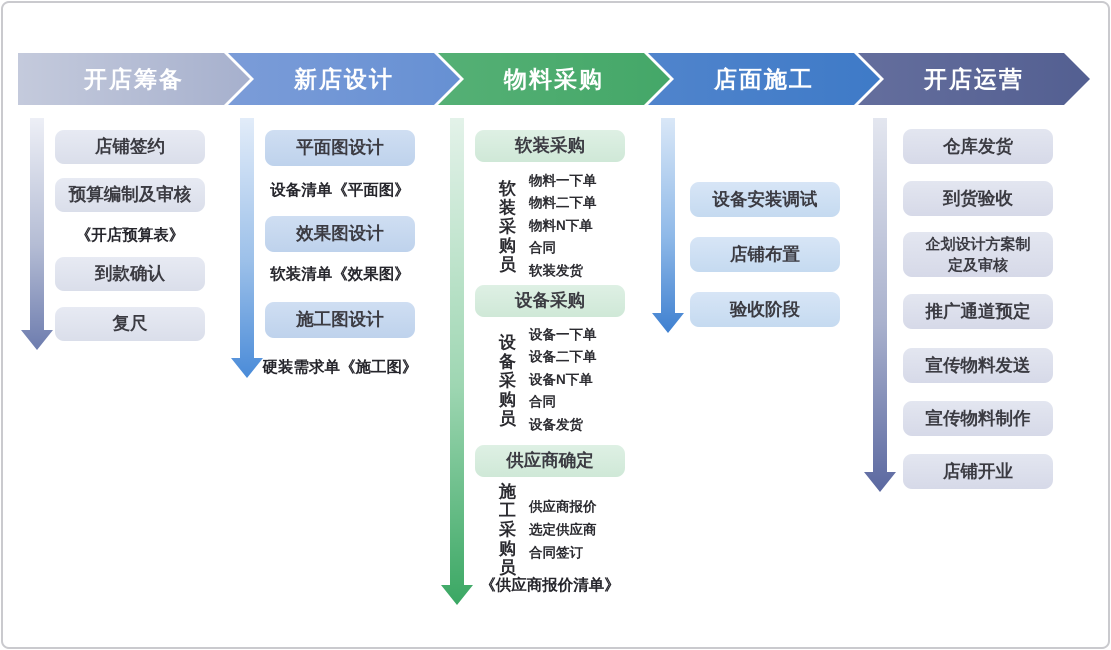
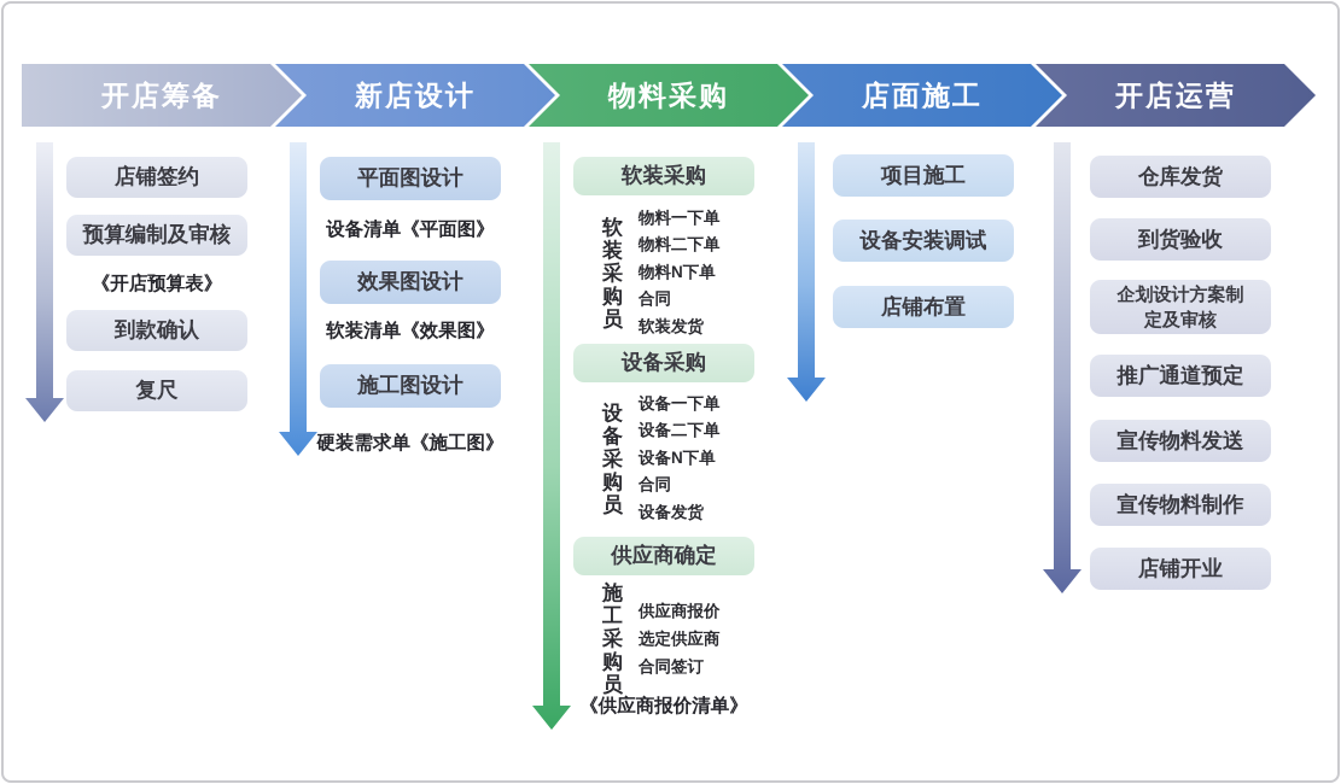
  开店筹备
  新店设计
  物料采购
  店面施工
  开店运营
  店铺签约
  预算编制及审核
  《开店预算表》
  到款确认
  复尺
  平面图设计
  设备清单《平面图》
  效果图设计
  软装清单《效果图》
  施工图设计
  硬装需求单《施工图》
  软装采购
  软装采购员
  物料一下单
  物料二下单
  物料N下单
  合同
  软装发货
  设备采购
  设备采购员
  设备一下单
  设备二下单
  设备N下单
  合同
  设备发货
  供应商确定
  施工采购员
  供应商报价
  选定供应商
  合同签订
  《供应商报价清单》
+ 项目施工
  设备安装调试
  店铺布置
- 验收阶段
  仓库发货
  到货验收
  企划设计方案制定及审核
  推广通道预定
  宣传物料发送
  宣传物料制作
  店铺开业
